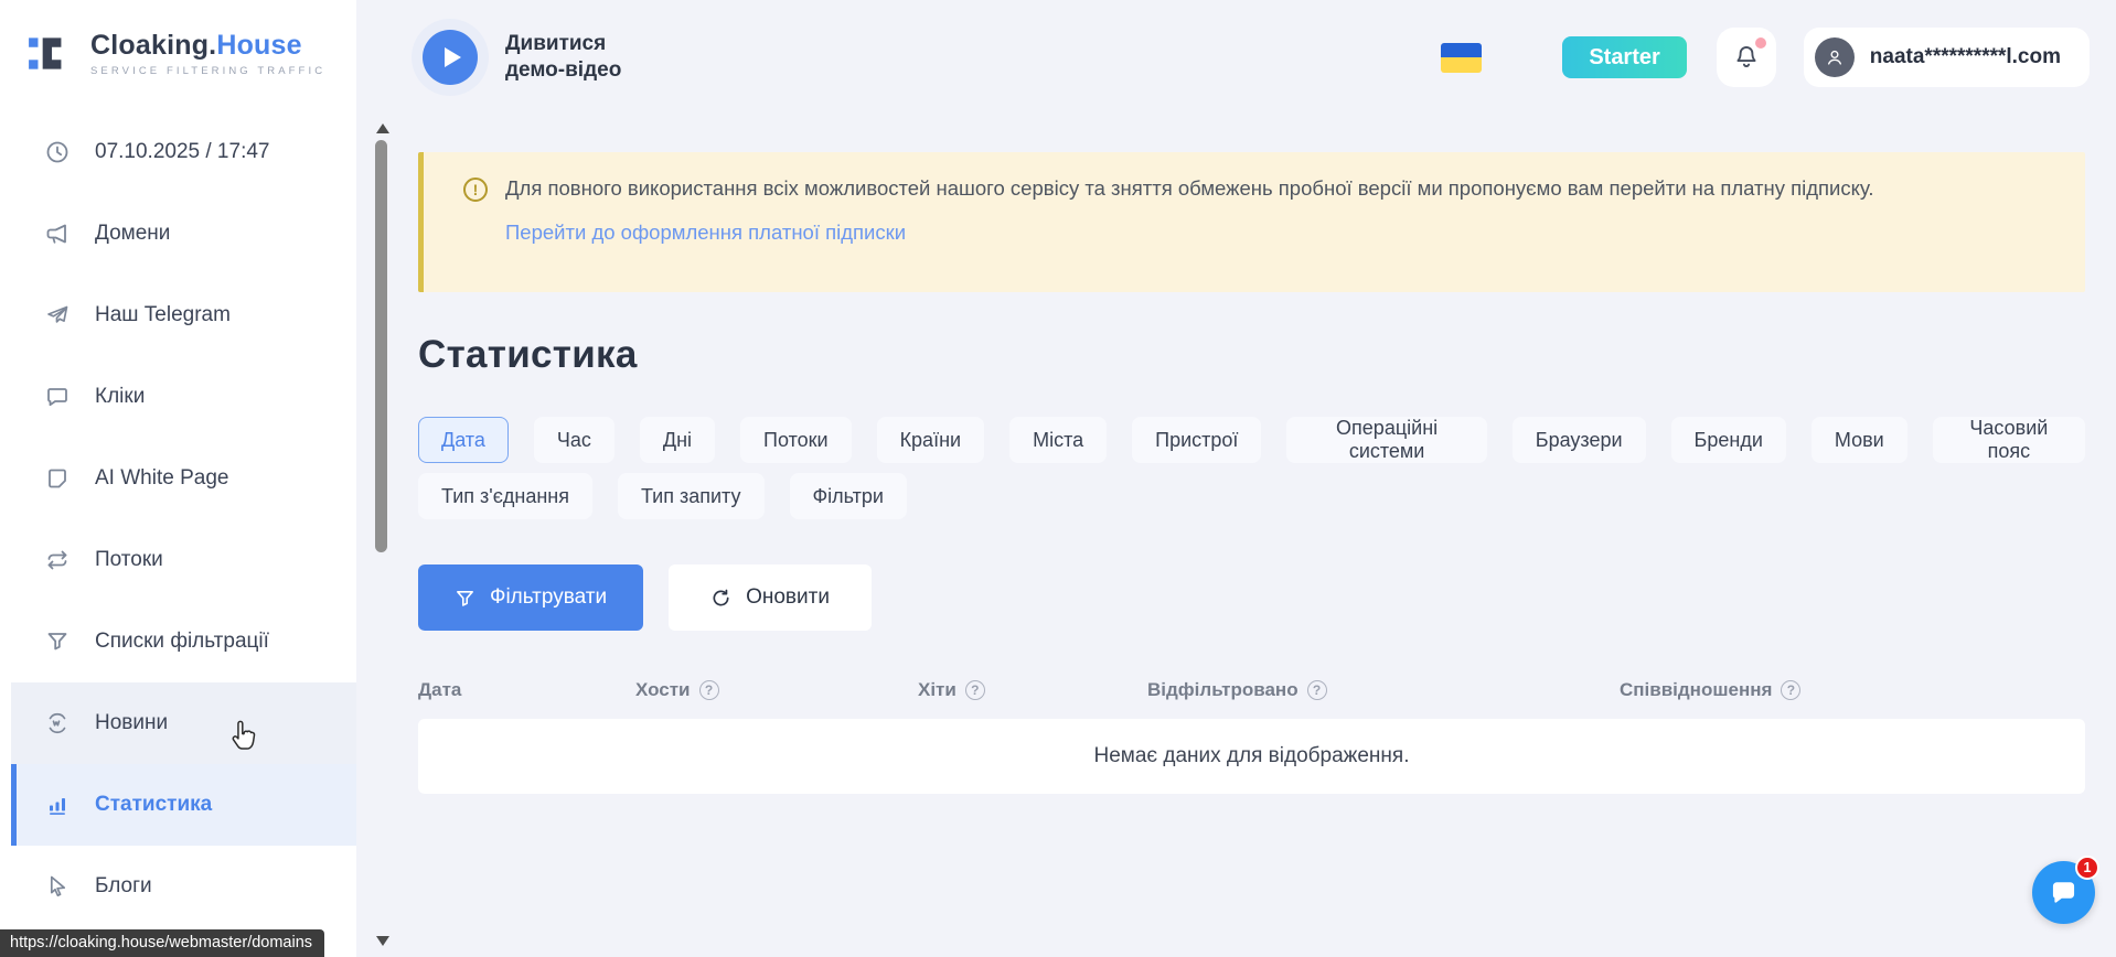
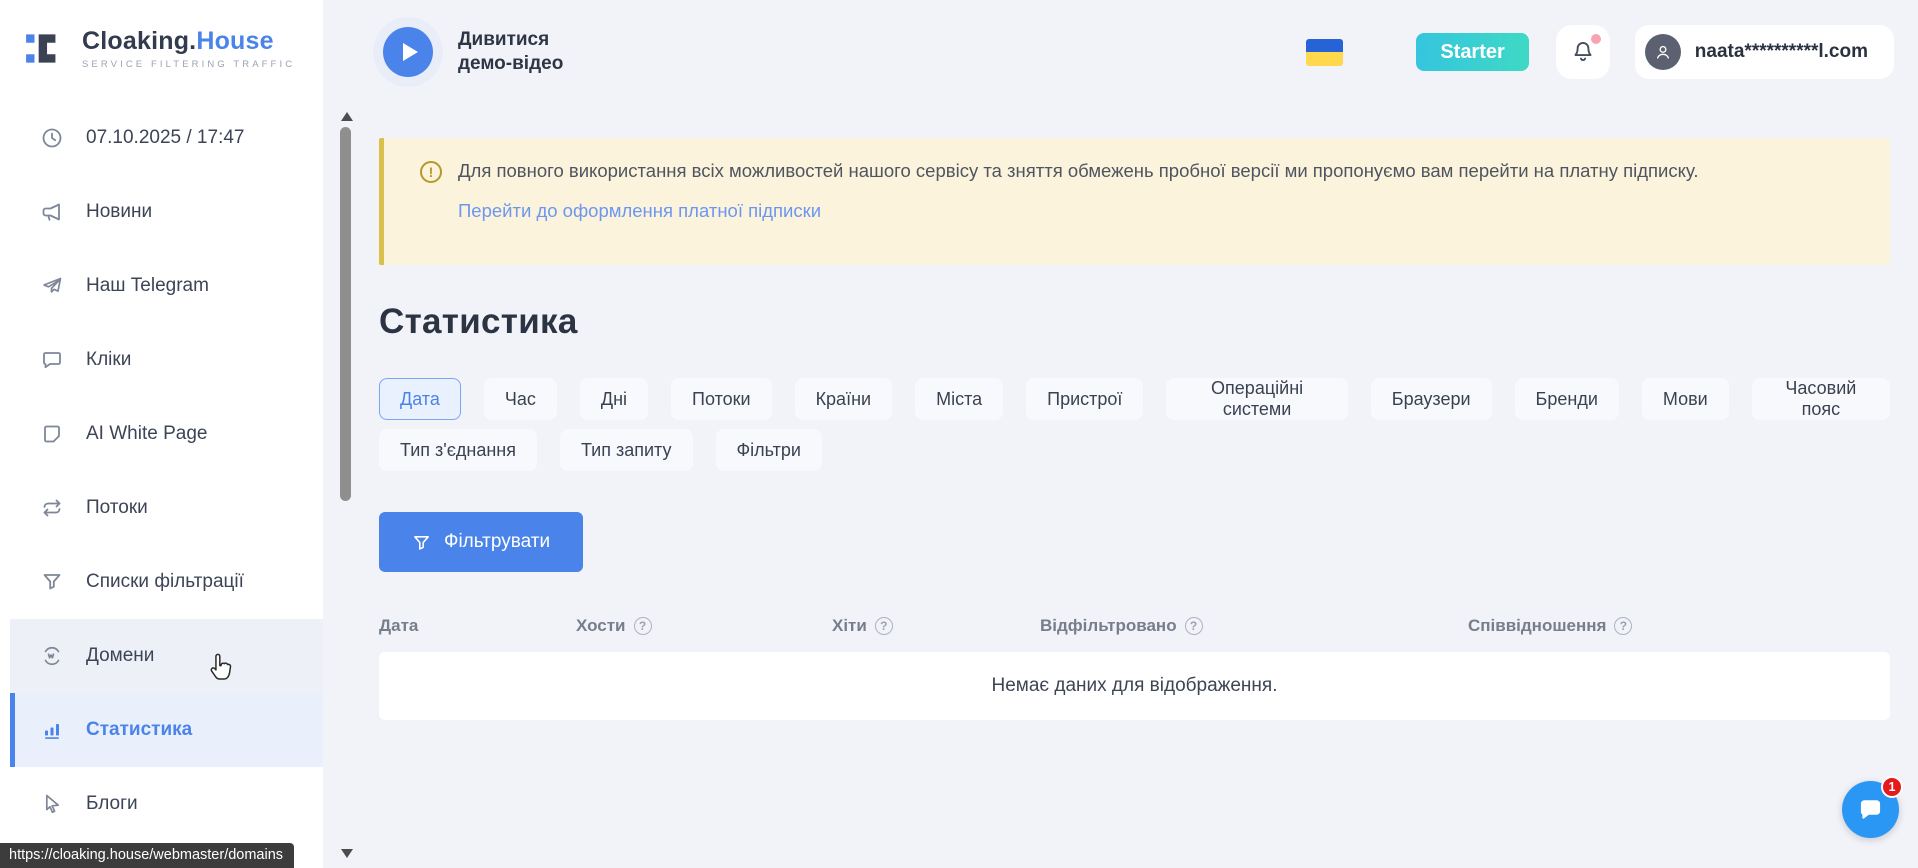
  Cloaking.House
  SERVICE FILTERING TRAFFIC
  07.10.2025 / 17:47
- Домени
+ Новини
  Наш Telegram
  Кліки
  AI White Page
  Потоки
  Списки фільтрації
- Новини
+ Домени
  Статистика
  Блоги
  Дивитися демо-відео
  Starter
  naata**********l.com
  Для повного використання всіх можливостей нашого сервісу та зняття обмежень пробної версії ми пропонуємо вам перейти на платну підписку.
  Перейти до оформлення платної підписки
  Статистика
  Дата
  Час
  Дні
  Потоки
  Країни
  Міста
  Пристрої
  Операційні системи
  Браузери
  Бренди
  Мови
  Часовий пояс
  Тип з'єднання
  Тип запиту
  Фільтри
  Фільтрувати
- Оновити
  Дата
  Хости
  Хіти
  Відфільтровано
  Співвідношення
  Немає даних для відображення.
  https://cloaking.house/webmaster/domains
  1
